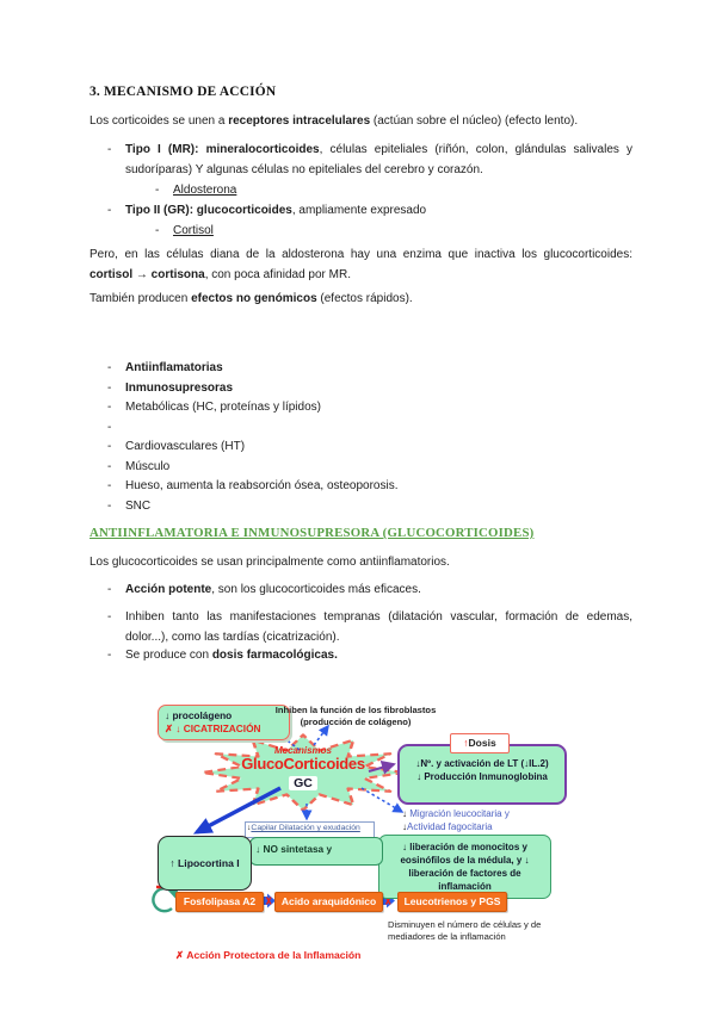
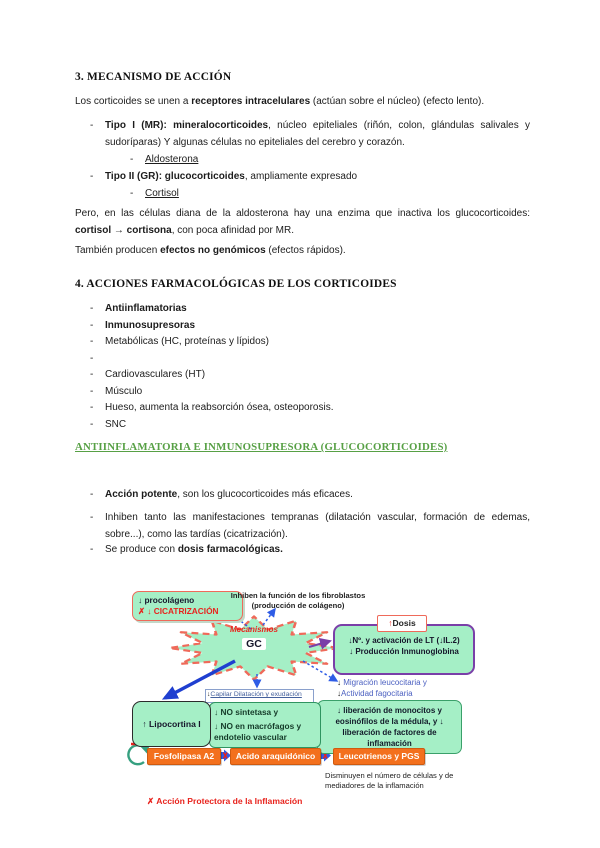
  3. MECANISMO DE ACCIÓN
  Los corticoides se unen a receptores intracelulares (actúan sobre el núcleo) (efecto lento).
  -
- Tipo I (MR): mineralocorticoides, células epiteliales (riñón, colon, glándulas salivales y sudoríparas) Y algunas células no epiteliales del cerebro y corazón.
+ Tipo I (MR): mineralocorticoides, núcleo epiteliales (riñón, colon, glándulas salivales y sudoríparas) Y algunas células no epiteliales del cerebro y corazón.
  -
  Aldosterona
  -
  Tipo II (GR): glucocorticoides, ampliamente expresado
  -
  Cortisol
  Pero, en las células diana de la aldosterona hay una enzima que inactiva los glucocorticoides: cortisol → cortisona, con poca afinidad por MR.
  También producen efectos no genómicos (efectos rápidos).
+ 4. ACCIONES FARMACOLÓGICAS DE LOS CORTICOIDES
  -
  Antiinflamatorias
  -
  Inmunosupresoras
  -
  Metabólicas (HC, proteínas y lípidos)
  -
  -
  Cardiovasculares (HT)
  -
  Músculo
  -
  Hueso, aumenta la reabsorción ósea, osteoporosis.
  -
  SNC
  ANTIINFLAMATORIA E INMUNOSUPRESORA (GLUCOCORTICOIDES)
- Los glucocorticoides se usan principalmente como antiinflamatorios.
  -
  Acción potente, son los glucocorticoides más eficaces.
  -
- Inhiben tanto las manifestaciones tempranas (dilatación vascular, formación de edemas, dolor...), como las tardías (cicatrización).
+ Inhiben tanto las manifestaciones tempranas (dilatación vascular, formación de edemas, sobre...), como las tardías (cicatrización).
  -
  Se produce con dosis farmacológicas.
  ↓ procolágeno
  ✗ ↓ CICATRIZACIÓN
  Inhiben la función de los fibroblastos
  (producción de colágeno)
  Mecanismos
- GlucoCorticoides
  GC
  ↑Dosis
  ↓Nº. y activación de LT (↓IL.2)
  ↓ Producción Inmunoglobina
  ↓ Migración leucocitaria y
  ↓Actividad fagocitaria
  ↓ liberación de monocitos y eosinófilos de la médula, y ↓ liberación de factores de inflamación
  ↓ NO sintetasa y
+ ↓ NO en macrófagos y endotelio vascular
  ↑ Lipocortina I
  Fosfolipasa A2
  Acido araquidónico
  Leucotrienos y PGS
  Disminuyen el número de células y de mediadores de la inflamación
  ✗ Acción Protectora de la Inflamación
